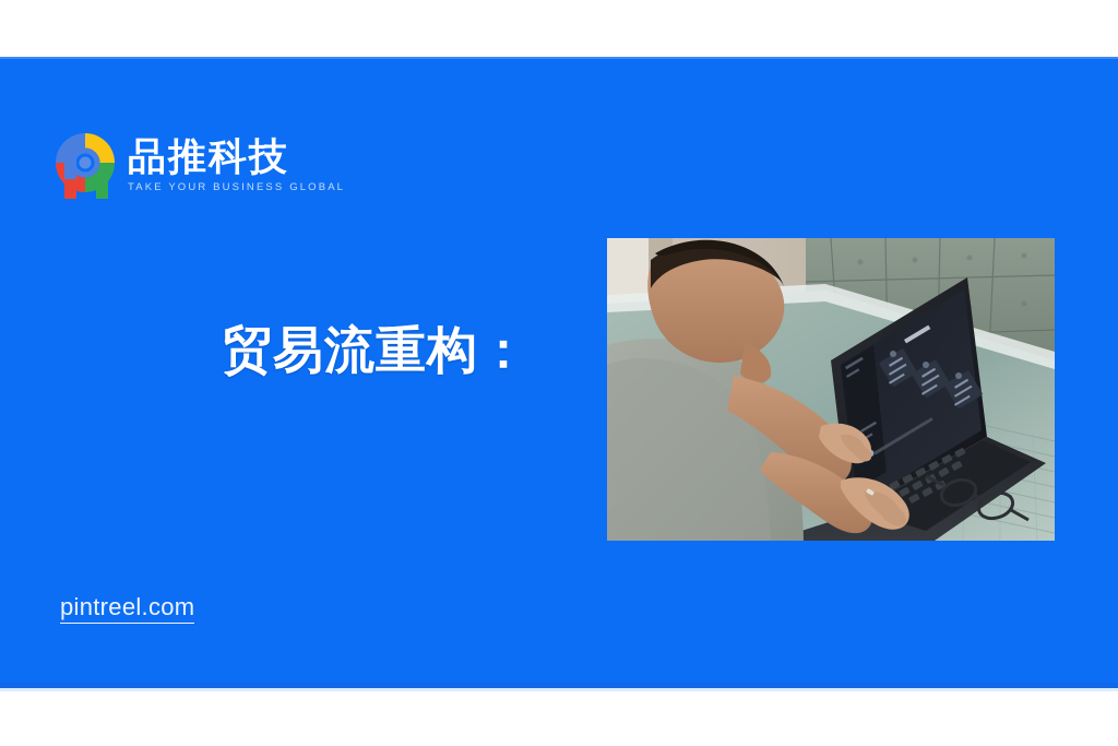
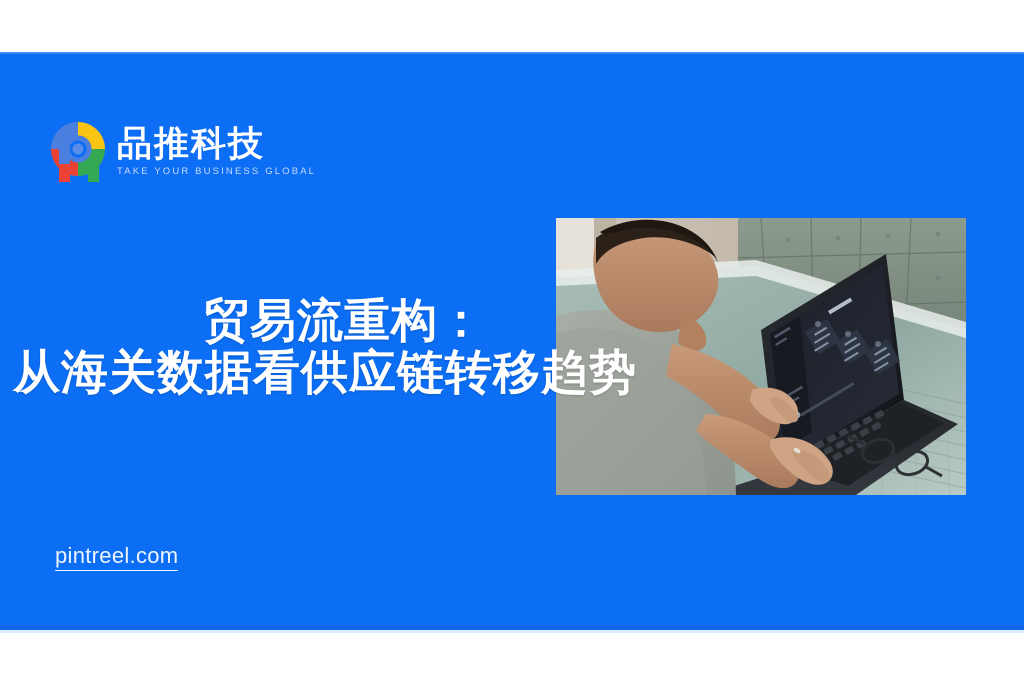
  品推科技
  TAKE YOUR BUSINESS GLOBAL
  贸易流重构：
+ 从海关数据看供应链转移趋势
  pintreel.com
